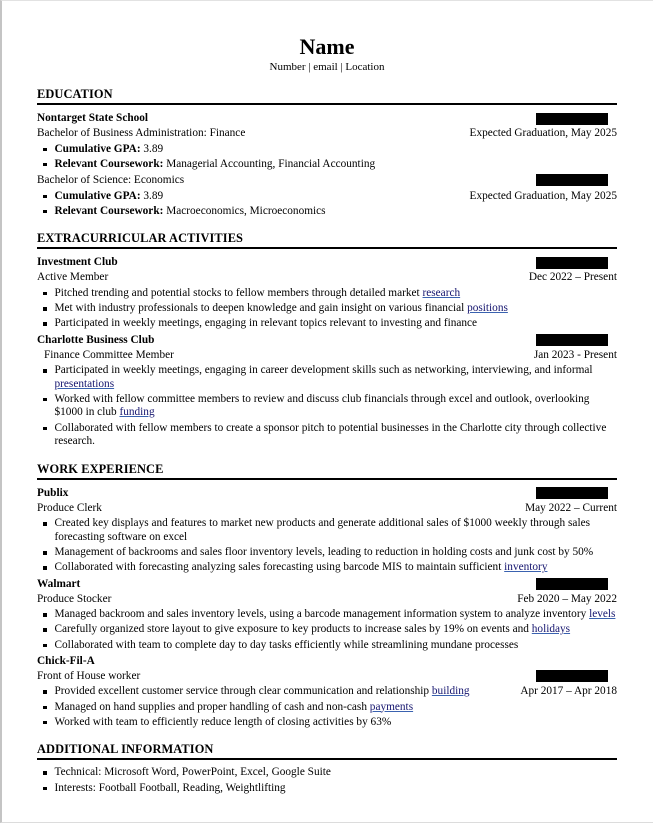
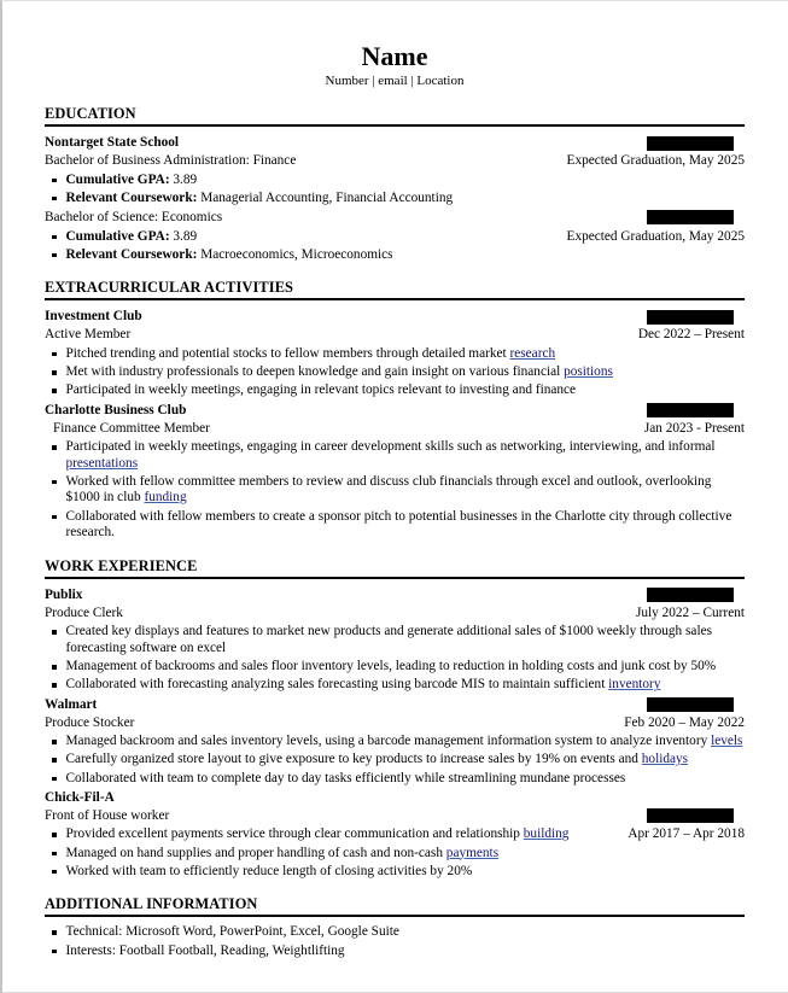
  Name
  Number | email | Location
  EDUCATION
  Nontarget State School
  Bachelor of Business Administration: Finance
  Expected Graduation, May 2025
  Cumulative GPA: 3.89
  Relevant Coursework: Managerial Accounting, Financial Accounting
  Bachelor of Science: Economics
  Cumulative GPA: 3.89
  Expected Graduation, May 2025
  Relevant Coursework: Macroeconomics, Microeconomics
  EXTRACURRICULAR ACTIVITIES
  Investment Club
  Active Member
  Dec 2022 – Present
  Pitched trending and potential stocks to fellow members through detailed market research
  Met with industry professionals to deepen knowledge and gain insight on various financial positions
  Participated in weekly meetings, engaging in relevant topics relevant to investing and finance
  Charlotte Business Club
  Finance Committee Member
  Jan 2023 - Present
  Participated in weekly meetings, engaging in career development skills such as networking, interviewing, and informal presentations
  Worked with fellow committee members to review and discuss club financials through excel and outlook, overlooking $1000 in club funding
  Collaborated with fellow members to create a sponsor pitch to potential businesses in the Charlotte city through collective research.
  WORK EXPERIENCE
  Publix
  Produce Clerk
- May 2022 – Current
+ July 2022 – Current
  Created key displays and features to market new products and generate additional sales of $1000 weekly through sales forecasting software on excel
  Management of backrooms and sales floor inventory levels, leading to reduction in holding costs and junk cost by 50%
  Collaborated with forecasting analyzing sales forecasting using barcode MIS to maintain sufficient inventory
  Walmart
  Produce Stocker
  Feb 2020 – May 2022
  Managed backroom and sales inventory levels, using a barcode management information system to analyze inventory levels
  Carefully organized store layout to give exposure to key products to increase sales by 19% on events and holidays
  Collaborated with team to complete day to day tasks efficiently while streamlining mundane processes
  Chick-Fil-A
  Front of House worker
- Provided excellent customer service through clear communication and relationship building
+ Provided excellent payments service through clear communication and relationship building
  Apr 2017 – Apr 2018
  Managed on hand supplies and proper handling of cash and non-cash payments
- Worked with team to efficiently reduce length of closing activities by 63%
+ Worked with team to efficiently reduce length of closing activities by 20%
  ADDITIONAL INFORMATION
  Technical: Microsoft Word, PowerPoint, Excel, Google Suite
  Interests: Football Football, Reading, Weightlifting
